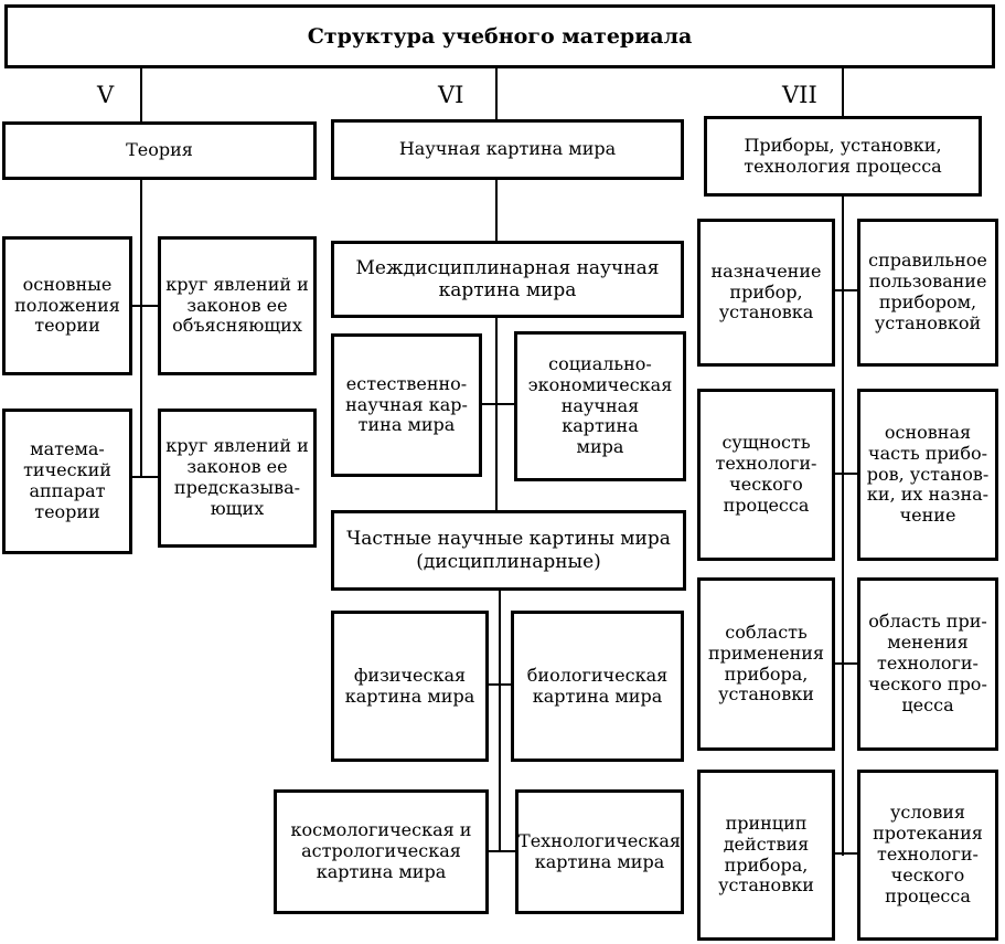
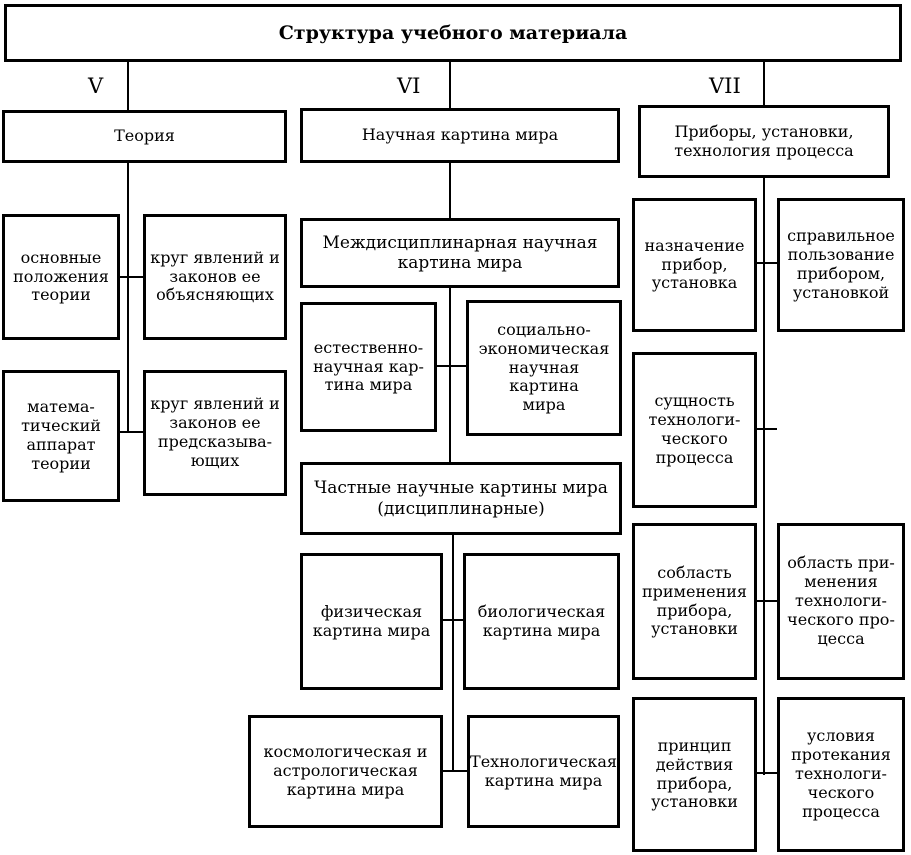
  Структура учебного материала
  V
  VI
  VII
  Теория
  Научная картина мира
  Приборы, установки,
  технология процесса
  основные
  положения
  теории
  круг явлений и
  законов ее
  объясняющих
  матема-
  тический
  аппарат
  теории
  круг явлений и
  законов ее
  предсказыва-
  ющих
  Междисциплинарная научная
  картина мира
  естественно-
  научная кар-
  тина мира
  социально-
  экономическая
  научная картина
  мира
  Частные научные картины мира
  (дисциплинарные)
  физическая
  картина мира
  биологическая
  картина мира
  космологическая и
  астрологическая
  картина мира
  Технологическая
  картина мира
  назначение
  прибор,
  установка
  справильное
  пользование
  прибором,
  установкой
  сущность
  технологи-
  ческого
  процесса
- основная
- часть прибо-
- ров, установ-
- ки, их назна-
- чение
  собласть
  применения
  прибора,
  установки
  область при-
  менения
  технологи-
  ческого про-
  цесса
  принцип
  действия
  прибора,
  установки
  условия
  протекания
  технологи-
  ческого
  процесса
